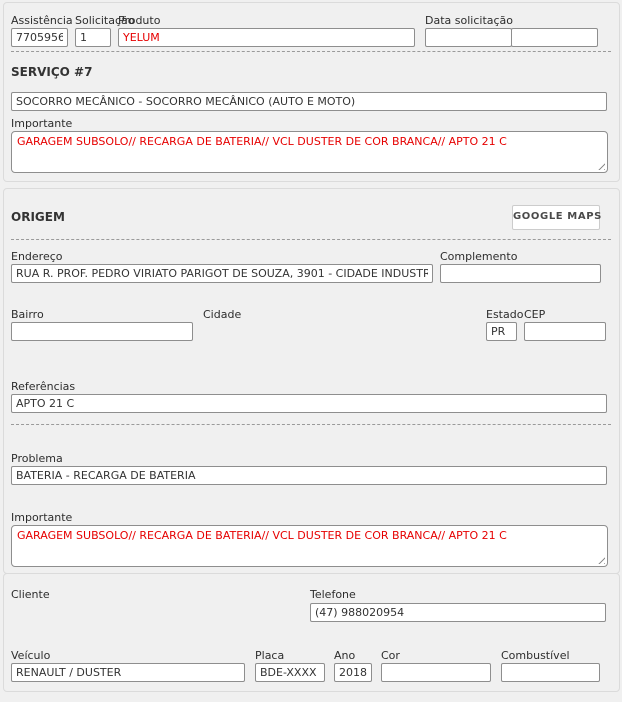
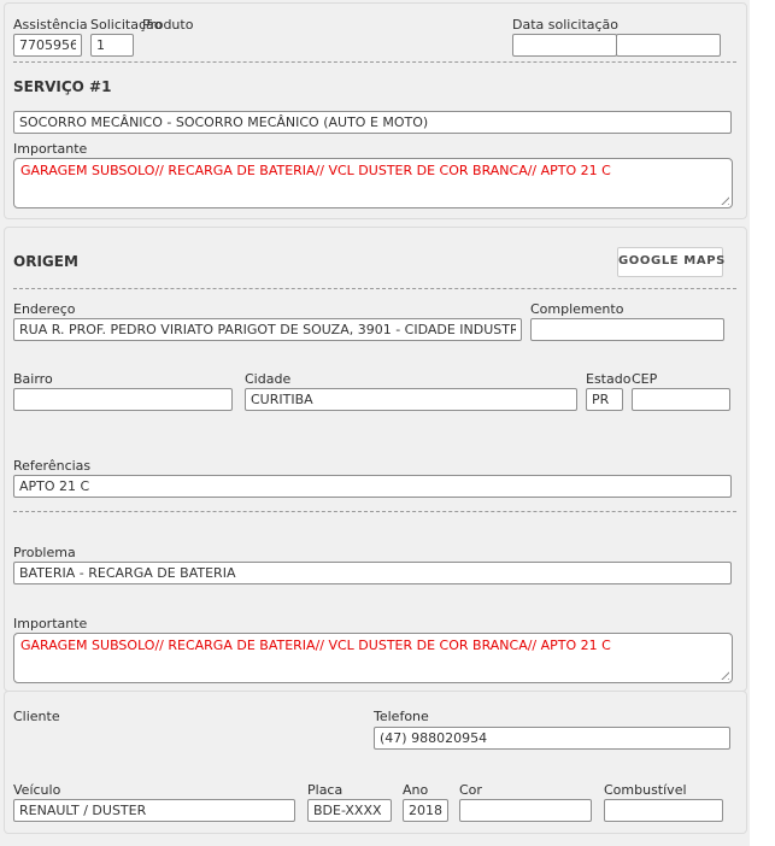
  Assistência
  7705956
  Solicitação
  1
  Produto
- YELUM
  Data solicitação
- SERVIÇO #7
+ SERVIÇO #1
  SOCORRO MECÂNICO - SOCORRO MECÂNICO (AUTO E MOTO)
  Importante
  GARAGEM SUBSOLO// RECARGA DE BATERIA// VCL DUSTER DE COR BRANCA// APTO 21 C
  ORIGEM
  GOOGLE MAPS
  Endereço
  RUA R. PROF. PEDRO VIRIATO PARIGOT DE SOUZA, 3901 - CIDADE INDUSTR
  Complemento
  Bairro
  Cidade
+ CURITIBA
  Estado
  PR
  CEP
  Referências
  APTO 21 C
  Problema
  BATERIA - RECARGA DE BATERIA
  Importante
  GARAGEM SUBSOLO// RECARGA DE BATERIA// VCL DUSTER DE COR BRANCA// APTO 21 C
  Cliente
  Telefone
  (47) 988020954
  Veículo
  RENAULT / DUSTER
  Placa
  BDE-XXXX
  Ano
  2018
  Cor
  Combustível
